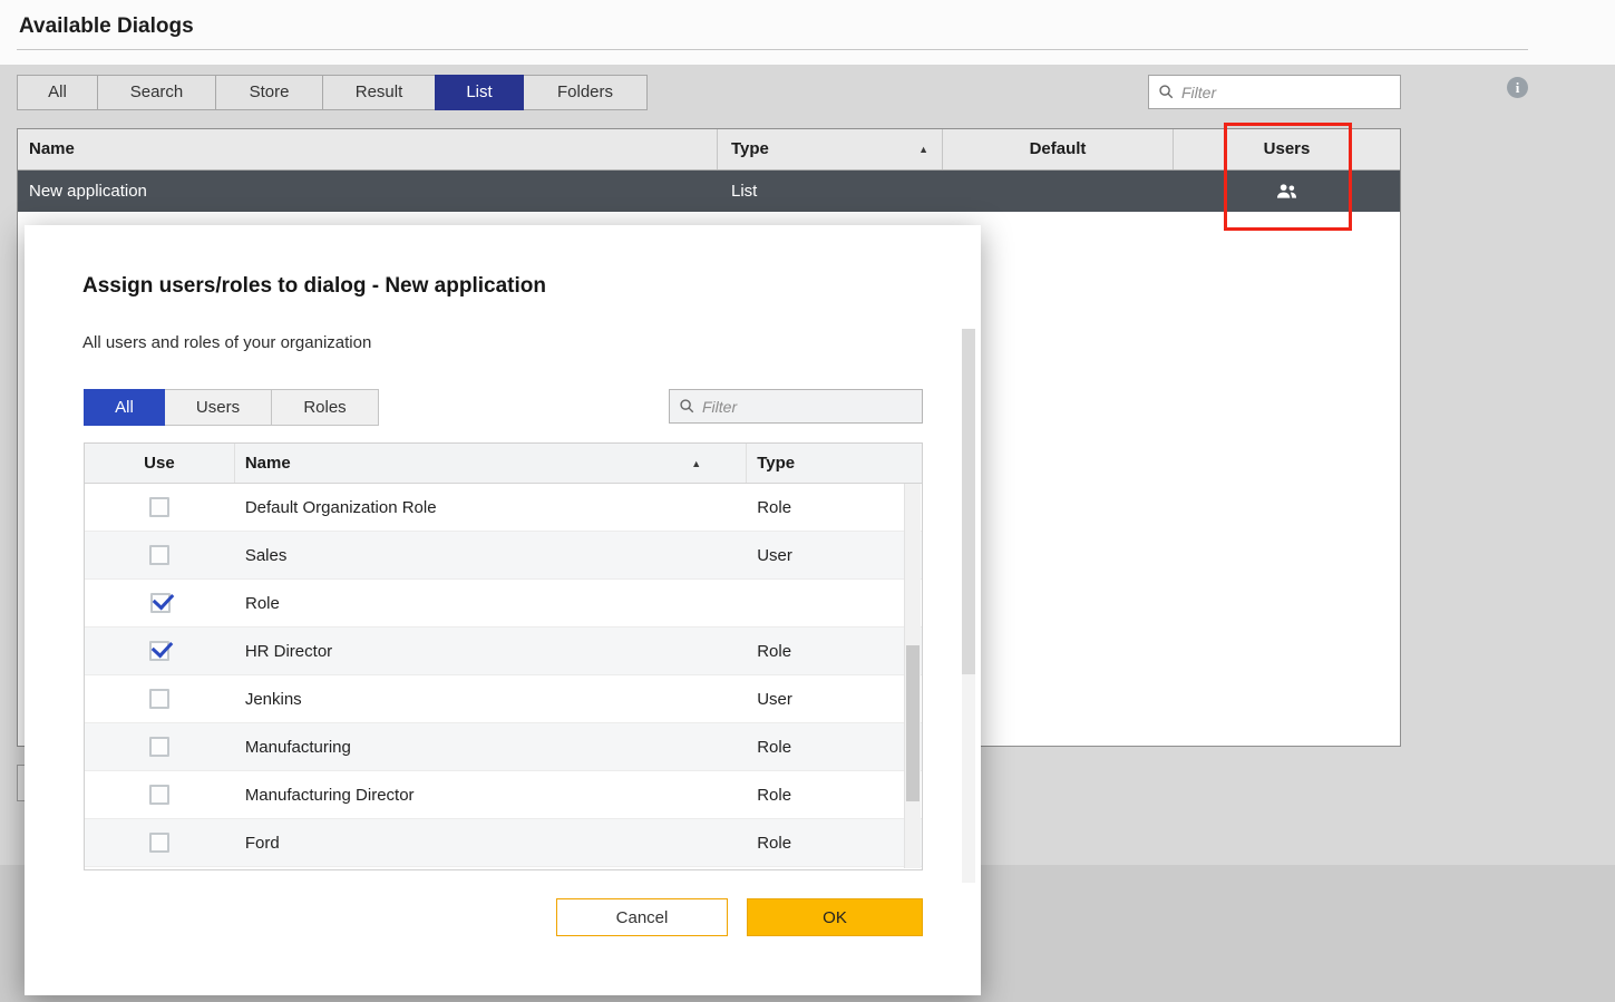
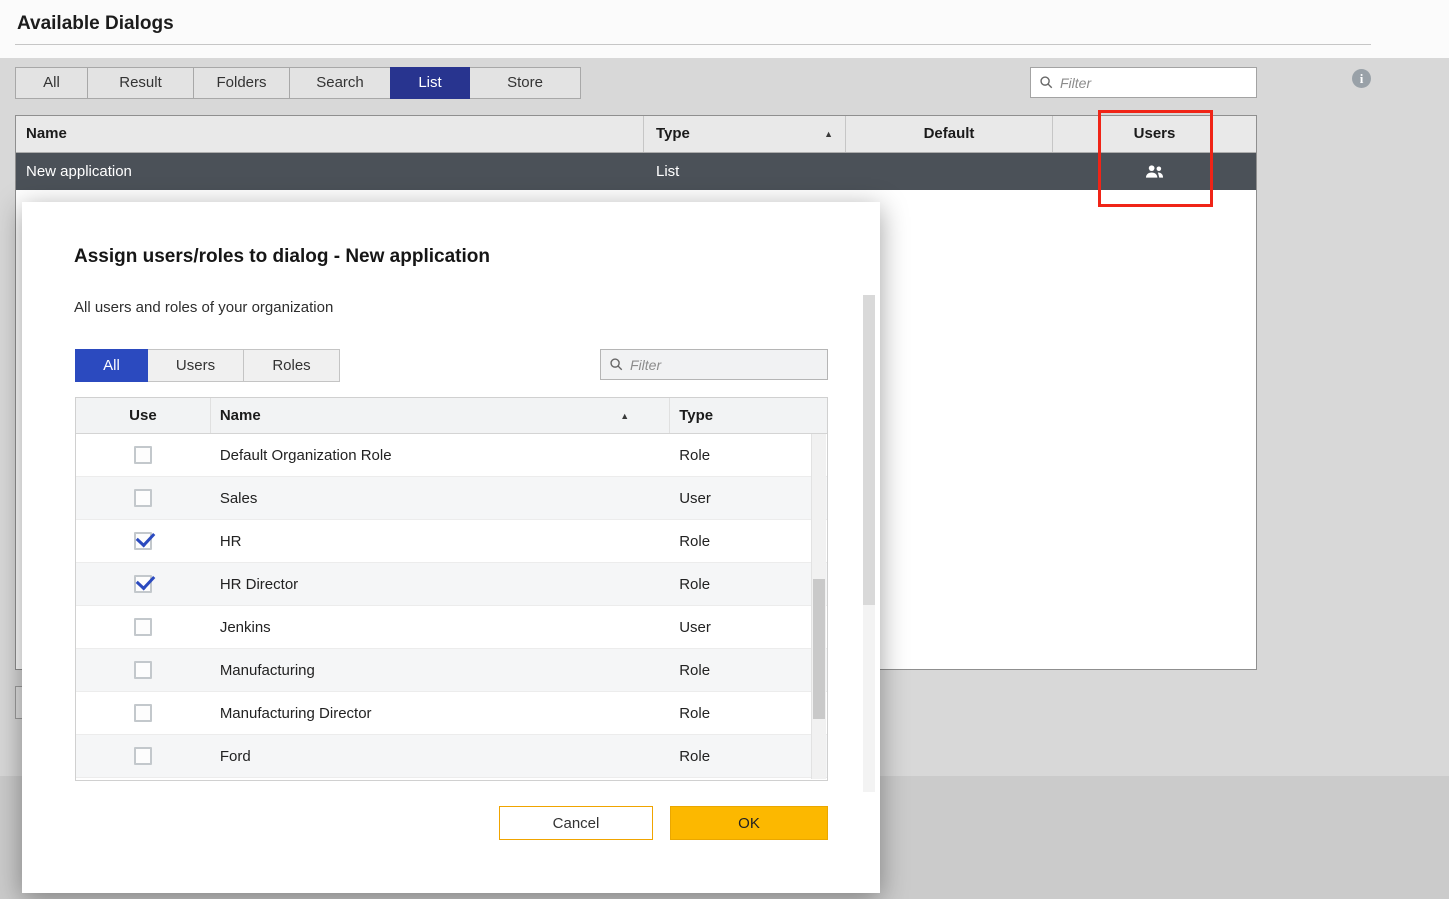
  Available Dialogs
  All
- Search
+ Result
- Store
+ Folders
- Result
+ Search
  List
- Folders
+ Store
  Filter
  i
  Name
  Type
  ▲
  Default
  Users
  New application
  List
  Assign users/roles to dialog - New application
  All users and roles of your organization
  All
  Users
  Roles
  Filter
  Use
  Name
  ▲
  Type
  Default Organization Role
  Role
  Sales
  User
+ HR
  Role
  HR Director
  Role
  Jenkins
  User
  Manufacturing
  Role
  Manufacturing Director
  Role
  Ford
  Role
  Cancel
  OK
